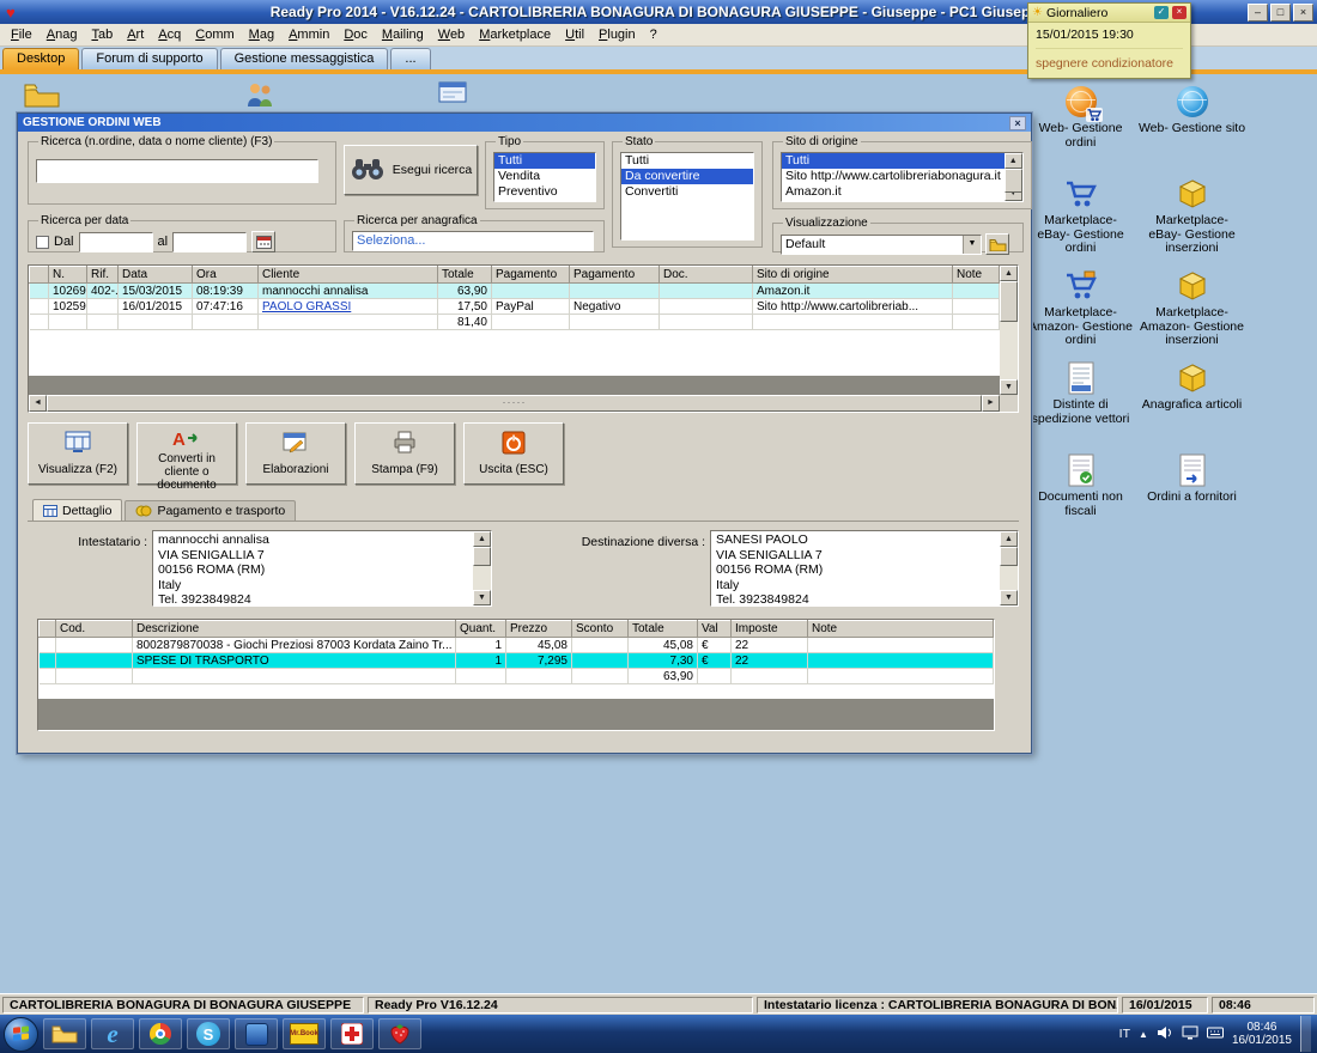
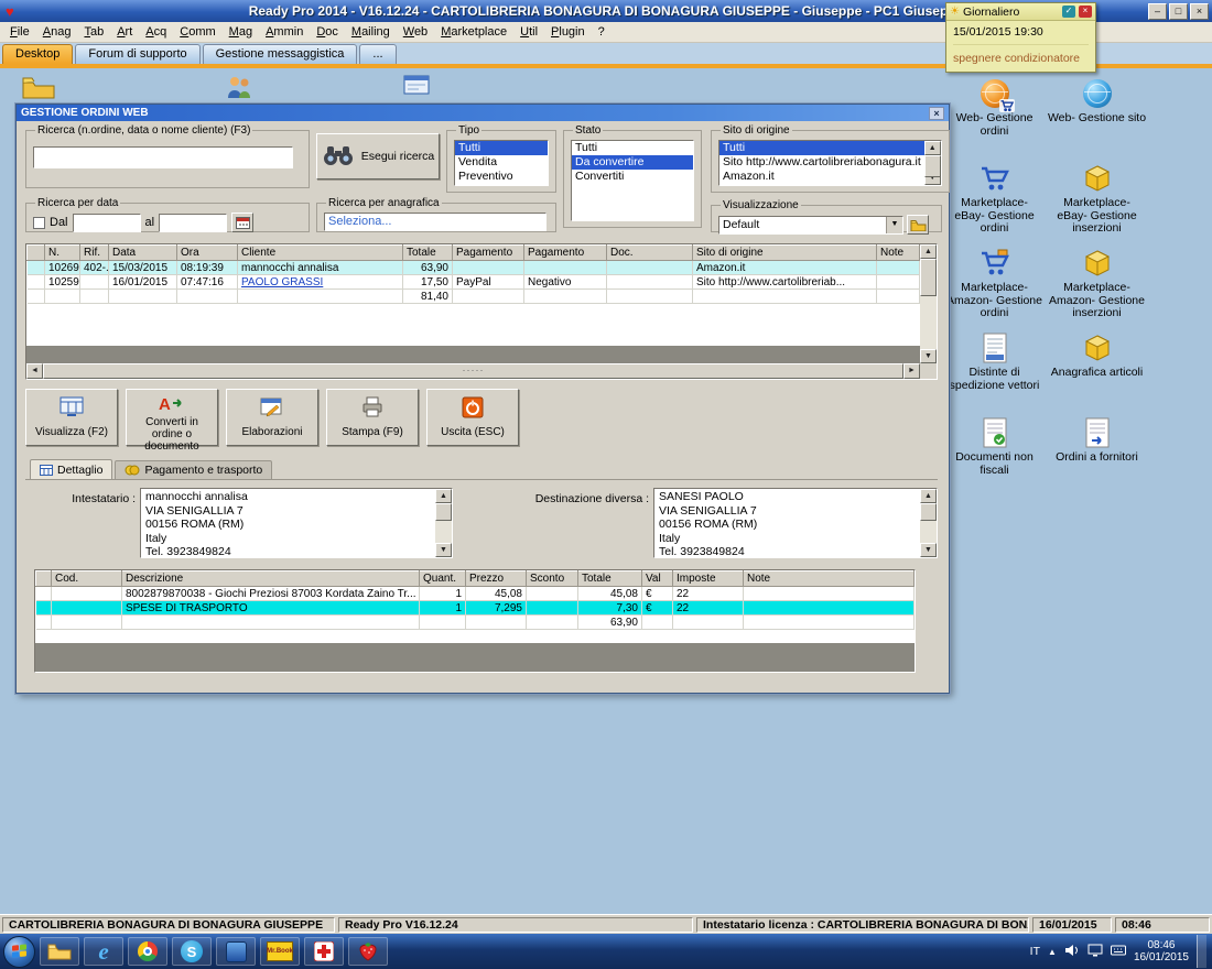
  ♥
  Ready Pro 2014 - V16.12.24 - CARTOLIBRERIA BONAGURA DI BONAGURA GIUSEPPE - Giuseppe - PC1 Giusep
  –
  □
  ×
  File
  Anag
  Tab
  Art
  Acq
  Comm
  Mag
  Ammin
  Doc
  Mailing
  Web
  Marketplace
  Util
  Plugin
  ?
  Desktop
  Forum di supporto
  Gestione messaggistica
  ...
  Web- Gestione ordini
  Web- Gestione sito
  Marketplace- eBay- Gestione ordini
  Marketplace- eBay- Gestione inserzioni
  Marketplace- Amazon- Gestione ordini
  Marketplace- Amazon- Gestione inserzioni
  Distinte di spedizione vettori
  Anagrafica articoli
  Documenti non fiscali
  Ordini a fornitori
  GESTIONE ORDINI WEB
  ×
  Ricerca (n.ordine, data o nome cliente) (F3)
  Esegui ricerca
  Tipo
  Tutti
  Vendita
  Preventivo
  Stato
  Tutti
  Da convertire
  Convertiti
  Sito di origine
  Tutti
  Sito http://www.cartolibreriabonagura.it
  Amazon.it
  Ricerca per data
  Dal
  al
  Ricerca per anagrafica
  Seleziona...
  Visualizzazione
  Default
  	N.	Rif.	Data	Ora	Cliente	Totale	Pagamento	Pagamento	Doc.	Sito di origine	Note
  	10269	402-.	15/03/2015	08:19:39	mannocchi annalisa	63,90				Amazon.it
  	10259		16/01/2015	07:47:16	PAOLO GRASSI	17,50	PayPal	Negativo		Sito http://www.cartolibreriab...
  						81,40
  ·····
  Visualizza (F2)
  A
- Converti in cliente o documento
+ Converti in ordine o documento
  Elaborazioni
  Stampa (F9)
  Uscita (ESC)
  Dettaglio
  Pagamento e trasporto
  Intestatario :
  mannocchi annalisa
  VIA SENIGALLIA 7
  00156 ROMA (RM)
  Italy
  Tel. 3923849824
  Destinazione diversa :
  SANESI PAOLO
  VIA SENIGALLIA 7
  00156 ROMA (RM)
  Italy
  Tel. 3923849824
  	Cod.	Descrizione	Quant.	Prezzo	Sconto	Totale	Val	Imposte	Note
  		8002879870038 - Giochi Preziosi 87003 Kordata Zaino Tr...	1	45,08		45,08	€	22
  		SPESE DI TRASPORTO	1	7,295		7,30	€	22
  						63,90
  ☀
  Giornaliero
  ✓
  ×
  15/01/2015 19:30
  spegnere condizionatore
  CARTOLIBRERIA BONAGURA DI BONAGURA GIUSEPPE
  Ready Pro V16.12.24
  Intestatario licenza : CARTOLIBRERIA BONAGURA DI BON
  16/01/2015
  08:46
  e
  S
  IT
  ▲
  08:46
  16/01/2015
